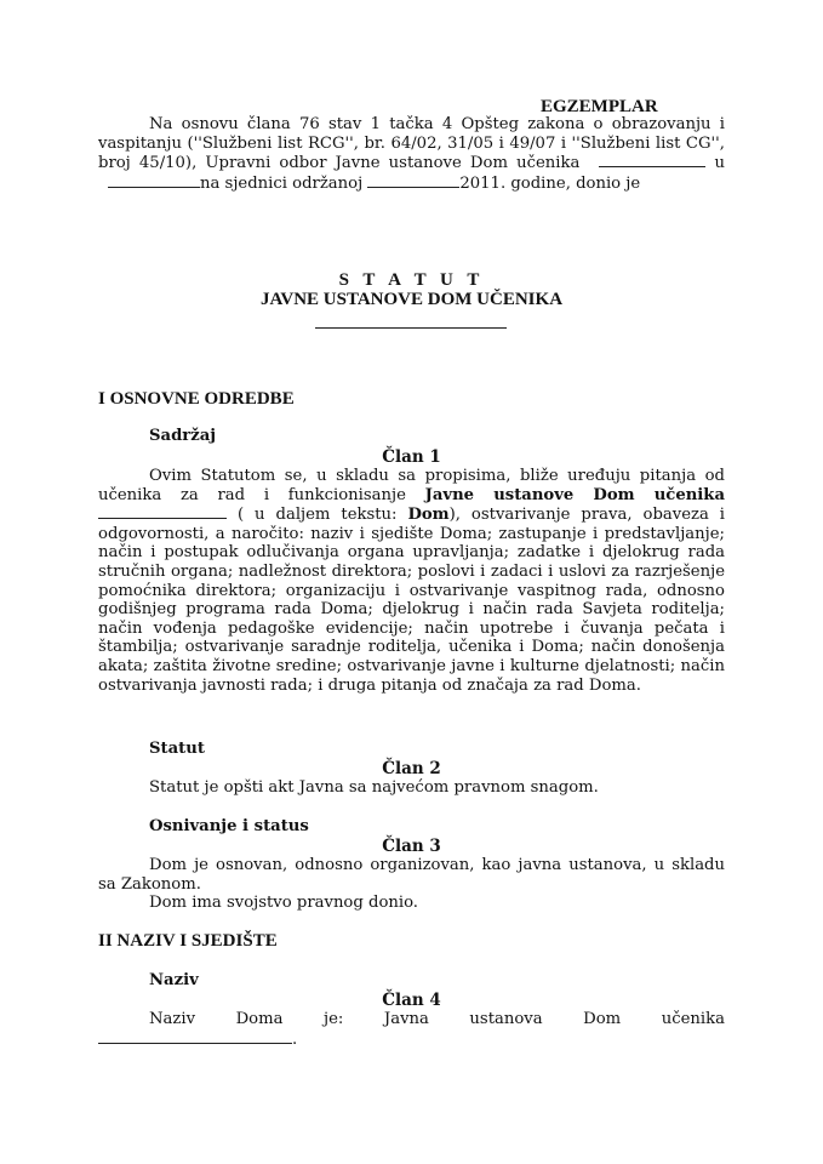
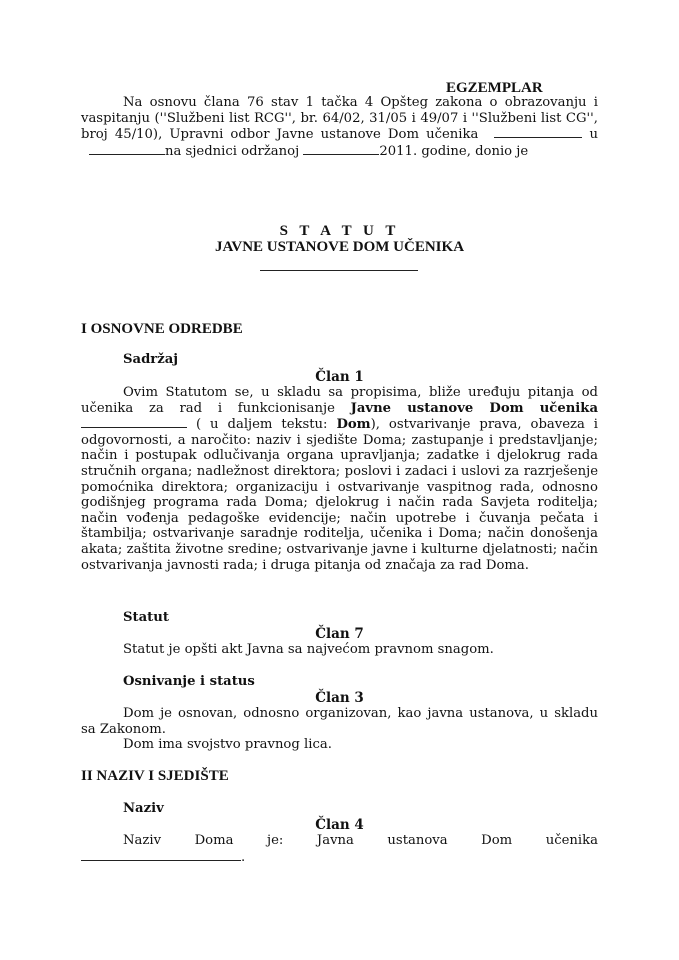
  EGZEMPLAR
  Na osnovu člana 76 stav 1 tačka 4 Opšteg zakona o obrazovanju i vaspitanju (''Službeni list RCG'', br. 64/02, 31/05 i 49/07 i ''Službeni list CG'', broj 45/10), Upravni odbor Javne ustanove Dom učenika u na sjednici održanoj 2011. godine, donio je
  S T A T U T
  JAVNE USTANOVE DOM UČENIKA
  I OSNOVNE ODREDBE
  Sadržaj
  Član 1
  Ovim Statutom se, u skladu sa propisima, bliže uređuju pitanja od učenika za rad i funkcionisanje Javne ustanove Dom učenika ( u daljem tekstu: Dom), ostvarivanje prava, obaveza i odgovornosti, a naročito: naziv i sjedište Doma; zastupanje i predstavljanje; način i postupak odlučivanja organa upravljanja; zadatke i djelokrug rada stručnih organa; nadležnost direktora; poslovi i zadaci i uslovi za razrješenje pomoćnika direktora; organizaciju i ostvarivanje vaspitnog rada, odnosno godišnjeg programa rada Doma; djelokrug i način rada Savjeta roditelja; način vođenja pedagoške evidencije; način upotrebe i čuvanja pečata i štambilja; ostvarivanje saradnje roditelja, učenika i Doma; način donošenja akata; zaštita životne sredine; ostvarivanje javne i kulturne djelatnosti; način ostvarivanja javnosti rada; i druga pitanja od značaja za rad Doma.
  Statut
- Član 2
+ Član 7
  Statut je opšti akt Javna sa najvećom pravnom snagom.
  Osnivanje i status
  Član 3
  Dom je osnovan, odnosno organizovan, kao javna ustanova, u skladu sa Zakonom.
- Dom ima svojstvo pravnog donio.
+ Dom ima svojstvo pravnog lica.
  II NAZIV I SJEDIŠTE
  Naziv
  Član 4
  Naziv Doma je: Javna ustanova Dom učenika
  .
